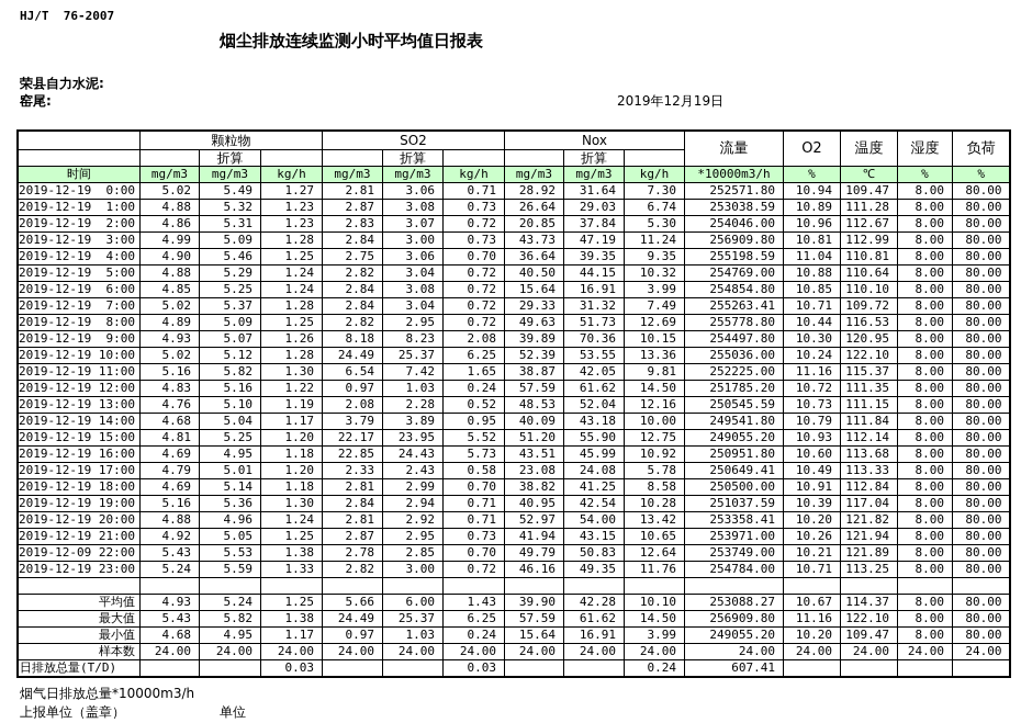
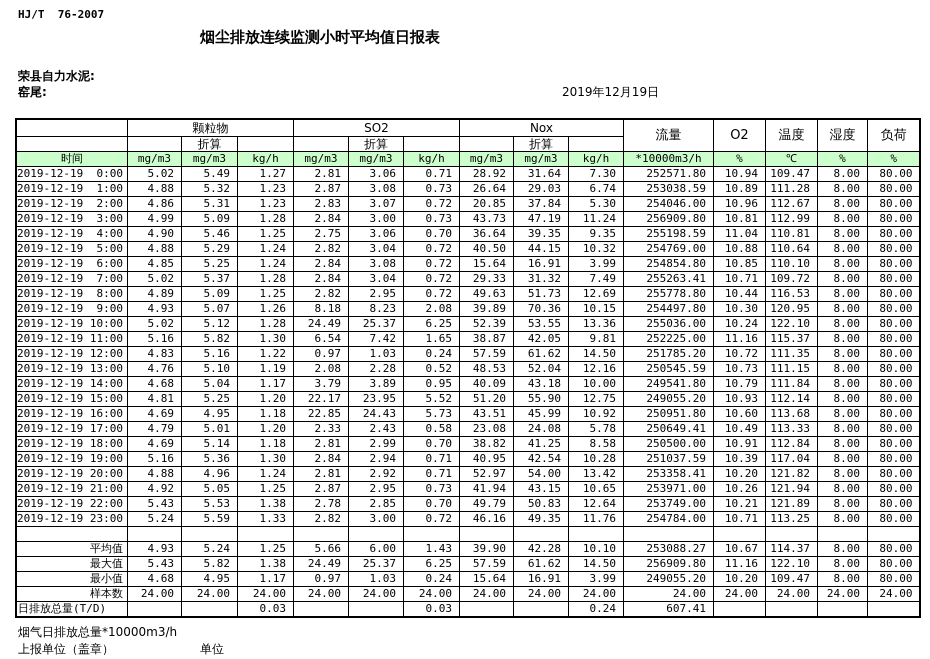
  HJ/T 76-2007
  烟尘排放连续监测小时平均值日报表
  荣县自力水泥:
  窑尾:
  2019年12月19日
  	颗粒物	SO2	Nox	流量	O2	温度	湿度	负荷
  		折算			折算			折算
  时间	mg/m3	mg/m3	kg/h	mg/m3	mg/m3	kg/h	mg/m3	mg/m3	kg/h	*10000m3/h	%	℃	%	%
  2019-12-19 0:00	5.02	5.49	1.27	2.81	3.06	0.71	28.92	31.64	7.30	252571.80	10.94	109.47	8.00	80.00
  2019-12-19 1:00	4.88	5.32	1.23	2.87	3.08	0.73	26.64	29.03	6.74	253038.59	10.89	111.28	8.00	80.00
  2019-12-19 2:00	4.86	5.31	1.23	2.83	3.07	0.72	20.85	37.84	5.30	254046.00	10.96	112.67	8.00	80.00
  2019-12-19 3:00	4.99	5.09	1.28	2.84	3.00	0.73	43.73	47.19	11.24	256909.80	10.81	112.99	8.00	80.00
  2019-12-19 4:00	4.90	5.46	1.25	2.75	3.06	0.70	36.64	39.35	9.35	255198.59	11.04	110.81	8.00	80.00
  2019-12-19 5:00	4.88	5.29	1.24	2.82	3.04	0.72	40.50	44.15	10.32	254769.00	10.88	110.64	8.00	80.00
  2019-12-19 6:00	4.85	5.25	1.24	2.84	3.08	0.72	15.64	16.91	3.99	254854.80	10.85	110.10	8.00	80.00
  2019-12-19 7:00	5.02	5.37	1.28	2.84	3.04	0.72	29.33	31.32	7.49	255263.41	10.71	109.72	8.00	80.00
  2019-12-19 8:00	4.89	5.09	1.25	2.82	2.95	0.72	49.63	51.73	12.69	255778.80	10.44	116.53	8.00	80.00
  2019-12-19 9:00	4.93	5.07	1.26	8.18	8.23	2.08	39.89	70.36	10.15	254497.80	10.30	120.95	8.00	80.00
  2019-12-19 10:00	5.02	5.12	1.28	24.49	25.37	6.25	52.39	53.55	13.36	255036.00	10.24	122.10	8.00	80.00
  2019-12-19 11:00	5.16	5.82	1.30	6.54	7.42	1.65	38.87	42.05	9.81	252225.00	11.16	115.37	8.00	80.00
  2019-12-19 12:00	4.83	5.16	1.22	0.97	1.03	0.24	57.59	61.62	14.50	251785.20	10.72	111.35	8.00	80.00
  2019-12-19 13:00	4.76	5.10	1.19	2.08	2.28	0.52	48.53	52.04	12.16	250545.59	10.73	111.15	8.00	80.00
  2019-12-19 14:00	4.68	5.04	1.17	3.79	3.89	0.95	40.09	43.18	10.00	249541.80	10.79	111.84	8.00	80.00
  2019-12-19 15:00	4.81	5.25	1.20	22.17	23.95	5.52	51.20	55.90	12.75	249055.20	10.93	112.14	8.00	80.00
  2019-12-19 16:00	4.69	4.95	1.18	22.85	24.43	5.73	43.51	45.99	10.92	250951.80	10.60	113.68	8.00	80.00
  2019-12-19 17:00	4.79	5.01	1.20	2.33	2.43	0.58	23.08	24.08	5.78	250649.41	10.49	113.33	8.00	80.00
  2019-12-19 18:00	4.69	5.14	1.18	2.81	2.99	0.70	38.82	41.25	8.58	250500.00	10.91	112.84	8.00	80.00
  2019-12-19 19:00	5.16	5.36	1.30	2.84	2.94	0.71	40.95	42.54	10.28	251037.59	10.39	117.04	8.00	80.00
  2019-12-19 20:00	4.88	4.96	1.24	2.81	2.92	0.71	52.97	54.00	13.42	253358.41	10.20	121.82	8.00	80.00
  2019-12-19 21:00	4.92	5.05	1.25	2.87	2.95	0.73	41.94	43.15	10.65	253971.00	10.26	121.94	8.00	80.00
- 2019-12-09 22:00	5.43	5.53	1.38	2.78	2.85	0.70	49.79	50.83	12.64	253749.00	10.21	121.89	8.00	80.00
+ 2019-12-19 22:00	5.43	5.53	1.38	2.78	2.85	0.70	49.79	50.83	12.64	253749.00	10.21	121.89	8.00	80.00
  2019-12-19 23:00	5.24	5.59	1.33	2.82	3.00	0.72	46.16	49.35	11.76	254784.00	10.71	113.25	8.00	80.00
  平均值	4.93	5.24	1.25	5.66	6.00	1.43	39.90	42.28	10.10	253088.27	10.67	114.37	8.00	80.00
  最大值	5.43	5.82	1.38	24.49	25.37	6.25	57.59	61.62	14.50	256909.80	11.16	122.10	8.00	80.00
  最小值	4.68	4.95	1.17	0.97	1.03	0.24	15.64	16.91	3.99	249055.20	10.20	109.47	8.00	80.00
  样本数	24.00	24.00	24.00	24.00	24.00	24.00	24.00	24.00	24.00	24.00	24.00	24.00	24.00	24.00
  日排放总量(T/D)			0.03			0.03			0.24	607.41
  烟气日排放总量*10000m3/h
  上报单位（盖章）
  单位
